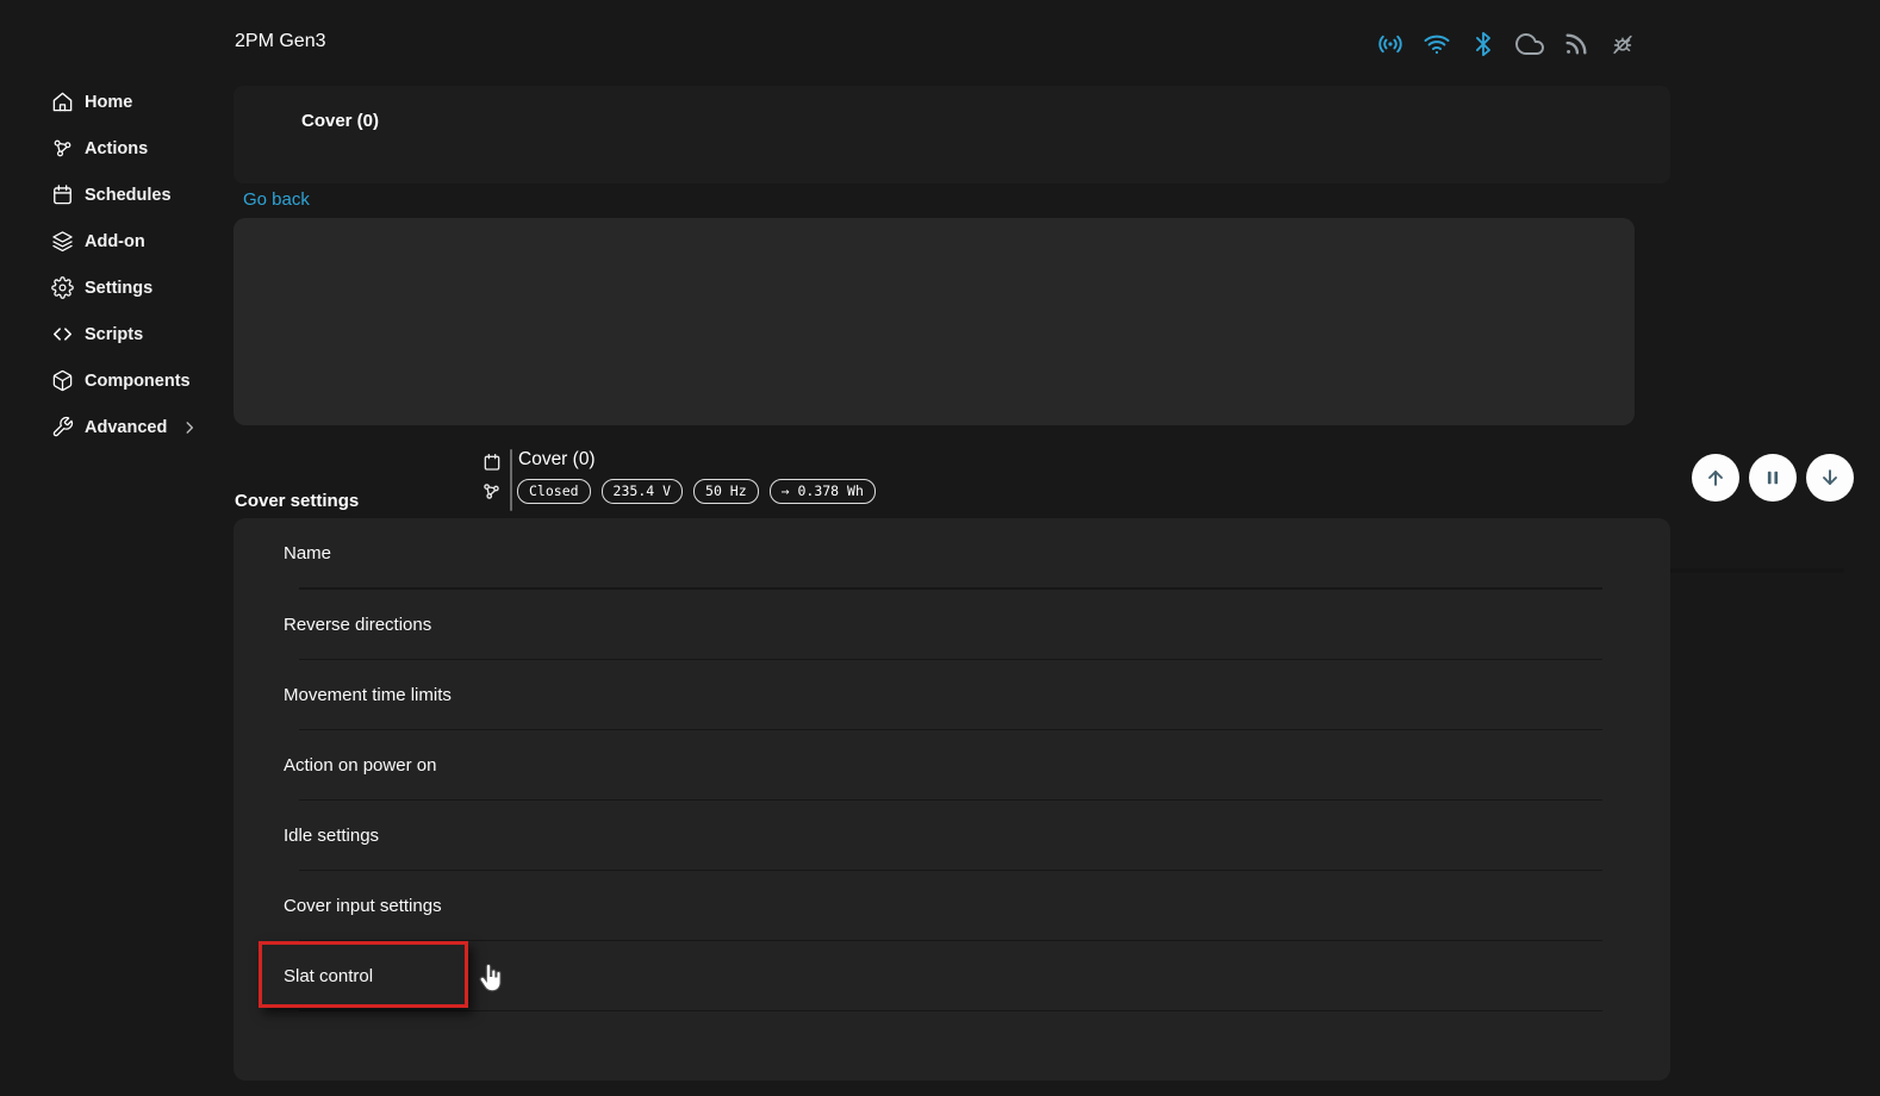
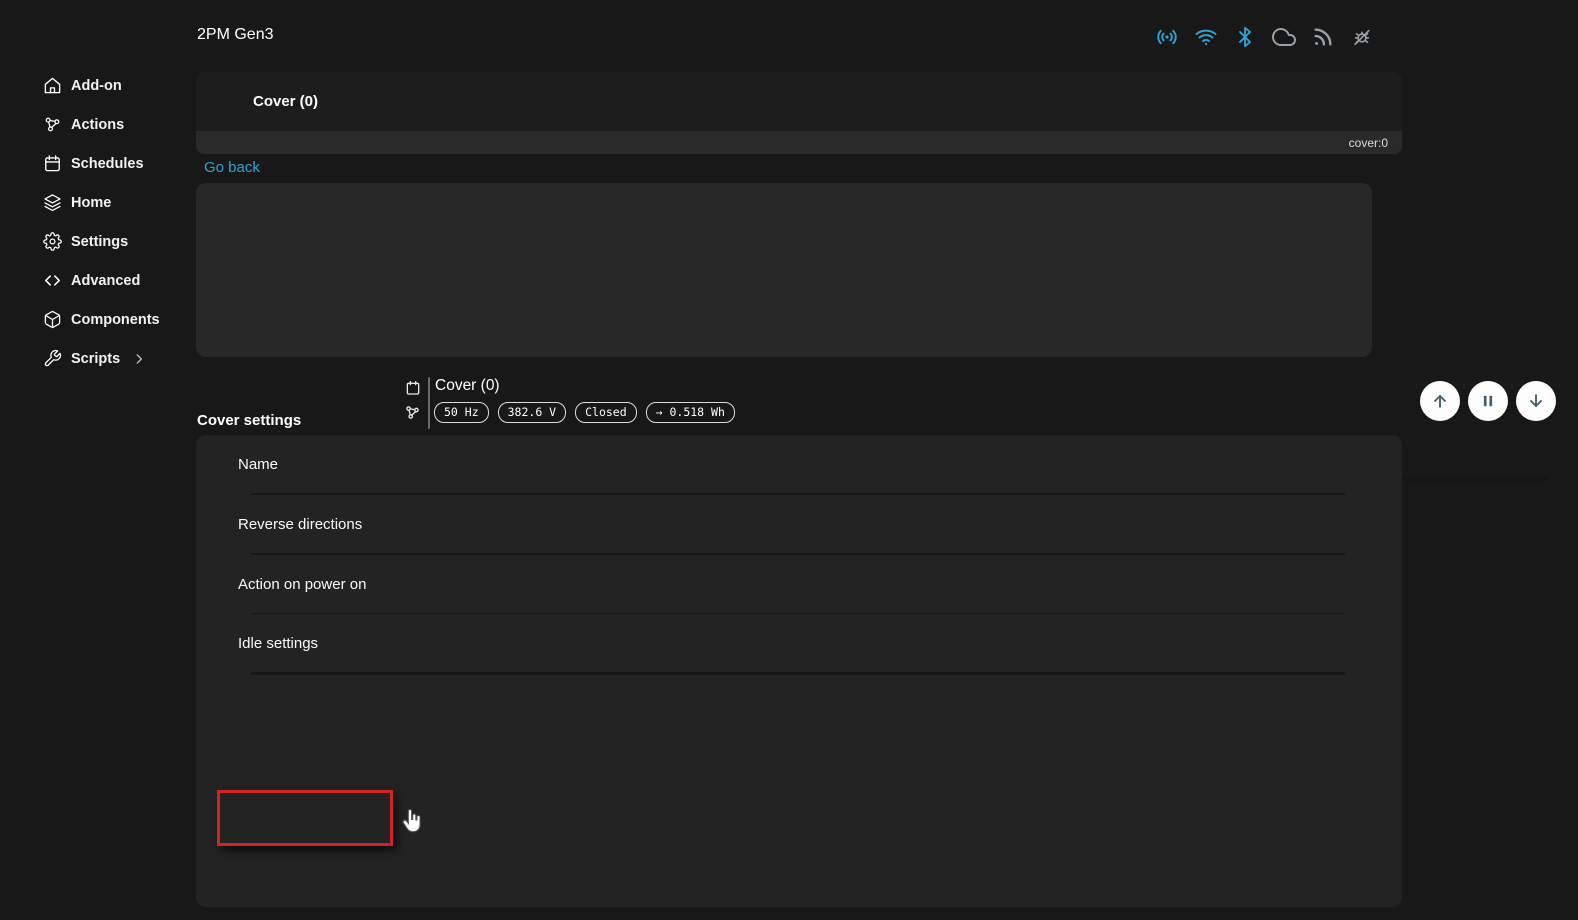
  2PM Gen3
- Home
+ Add-on
  Actions
  Schedules
- Add-on
+ Home
  Settings
- Scripts
+ Advanced
  Components
- Advanced
+ Scripts
  Cover (0)
+ cover:0
  Go back
  Cover (0)
- Closed
+ 50 Hz
- 235.4 V
+ 382.6 V
- 50 Hz
+ Closed
- → 0.378 Wh
+ → 0.518 Wh
  Cover settings
  Name
  Reverse directions
- Movement time limits
  Action on power on
  Idle settings
- Cover input settings
- Slat control
